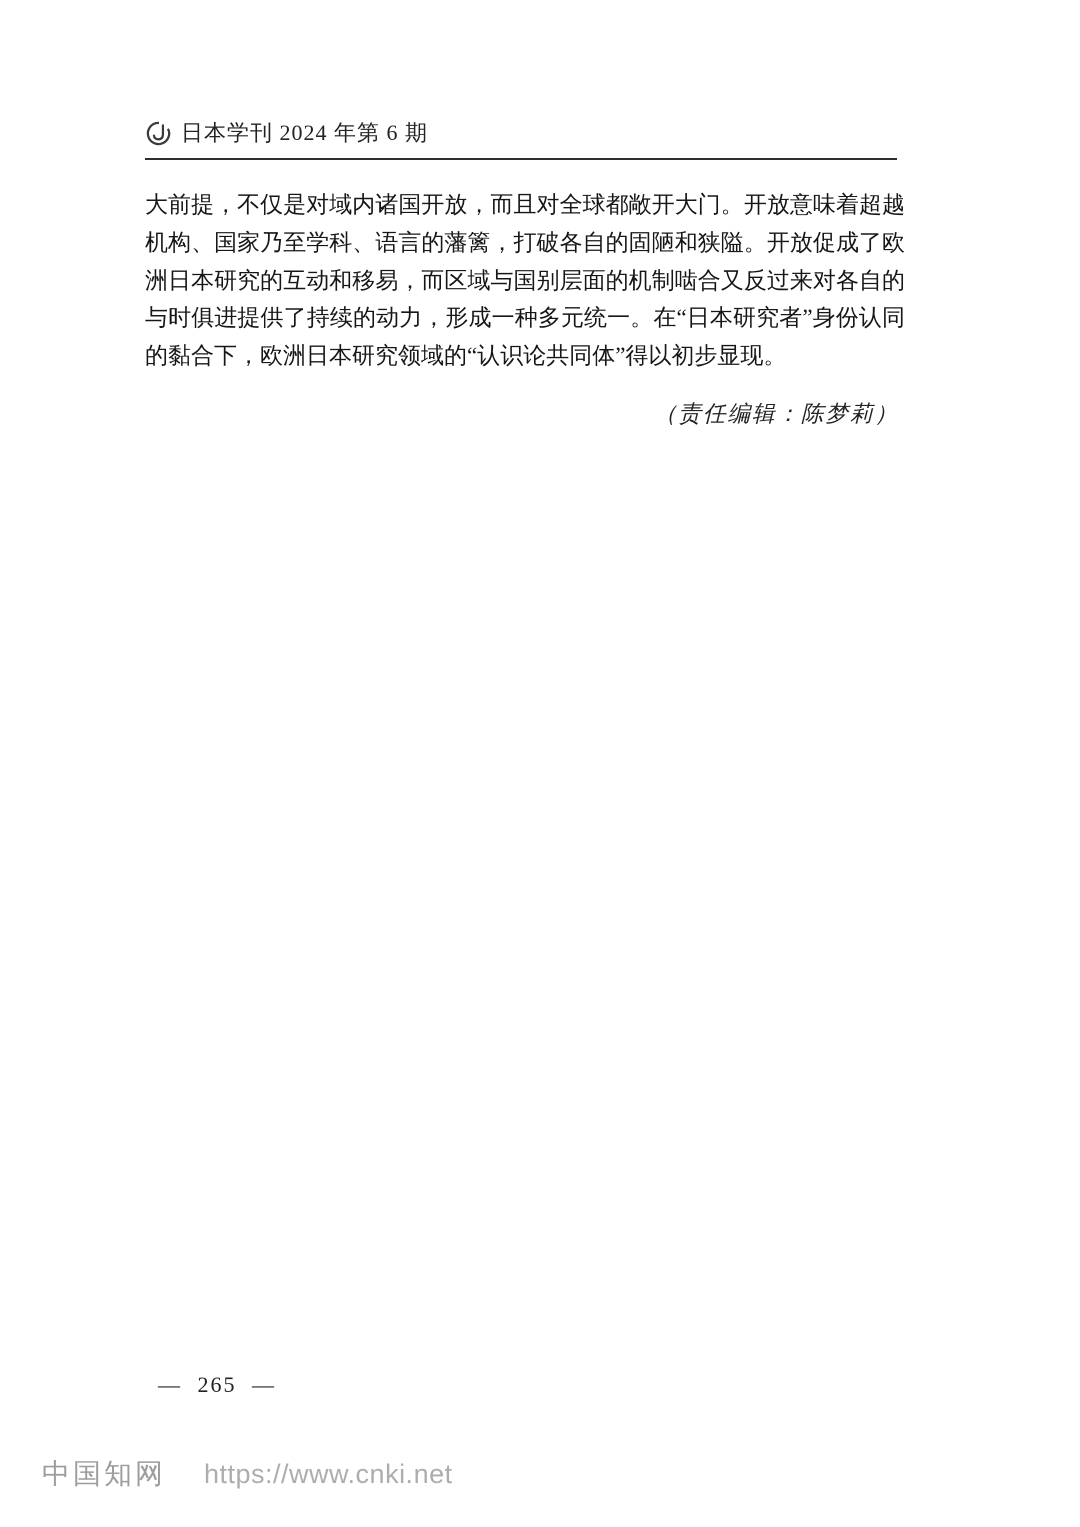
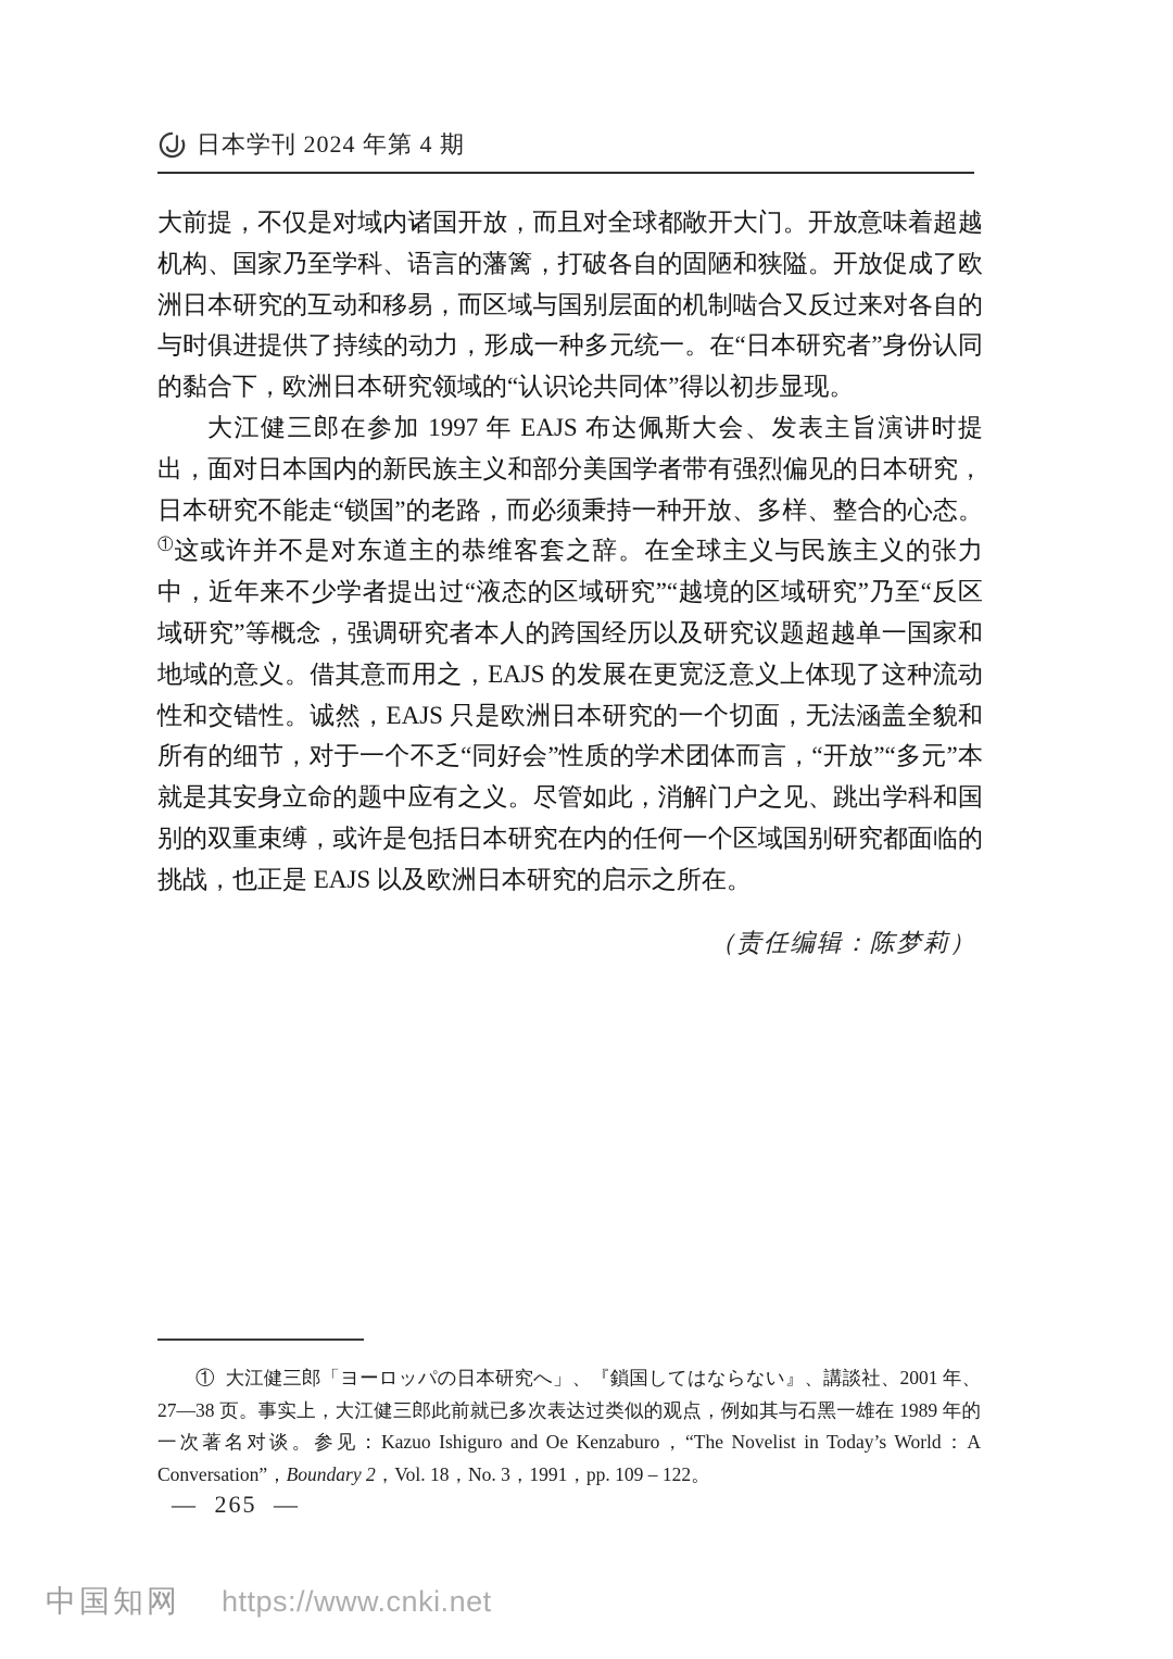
- 日本学刊 2024 年第 6 期
+ 日本学刊 2024 年第 4 期
  大前提，不仅是对域内诸国开放，而且对全球都敞开大门。开放意味着超越机构、国家乃至学科、语言的藩篱，打破各自的固陋和狭隘。开放促成了欧洲日本研究的互动和移易，而区域与国别层面的机制啮合又反过来对各自的与时俱进提供了持续的动力，形成一种多元统一。在“日本研究者”身份认同的黏合下，欧洲日本研究领域的“认识论共同体”得以初步显现。
+ 大江健三郎在参加 1997 年 EAJS 布达佩斯大会、发表主旨演讲时提出，面对日本国内的新民族主义和部分美国学者带有强烈偏见的日本研究，日本研究不能走“锁国”的老路，而必须秉持一种开放、多样、整合的心态。①这或许并不是对东道主的恭维客套之辞。在全球主义与民族主义的张力中，近年来不少学者提出过“液态的区域研究”“越境的区域研究”乃至“反区域研究”等概念，强调研究者本人的跨国经历以及研究议题超越单一国家和地域的意义。借其意而用之，EAJS 的发展在更宽泛意义上体现了这种流动性和交错性。诚然，EAJS 只是欧洲日本研究的一个切面，无法涵盖全貌和所有的细节，对于一个不乏“同好会”性质的学术团体而言，“开放”“多元”本就是其安身立命的题中应有之义。尽管如此，消解门户之见、跳出学科和国别的双重束缚，或许是包括日本研究在内的任何一个区域国别研究都面临的挑战，也正是 EAJS 以及欧洲日本研究的启示之所在。
  （责任编辑：陈梦莉）
+ ① 大江健三郎「ヨーロッパの日本研究へ」、『鎖国してはならない』、講談社、2001 年、27—38 页。事实上，大江健三郎此前就已多次表达过类似的观点，例如其与石黑一雄在 1989 年的一次著名对谈。参见：Kazuo Ishiguro and Oe Kenzaburo，“The Novelist in Today’s World：A Conversation”，Boundary 2，Vol. 18，No. 3，1991，pp. 109 – 122。
  — 265 —
  中国知网
  https://www.cnki.net
